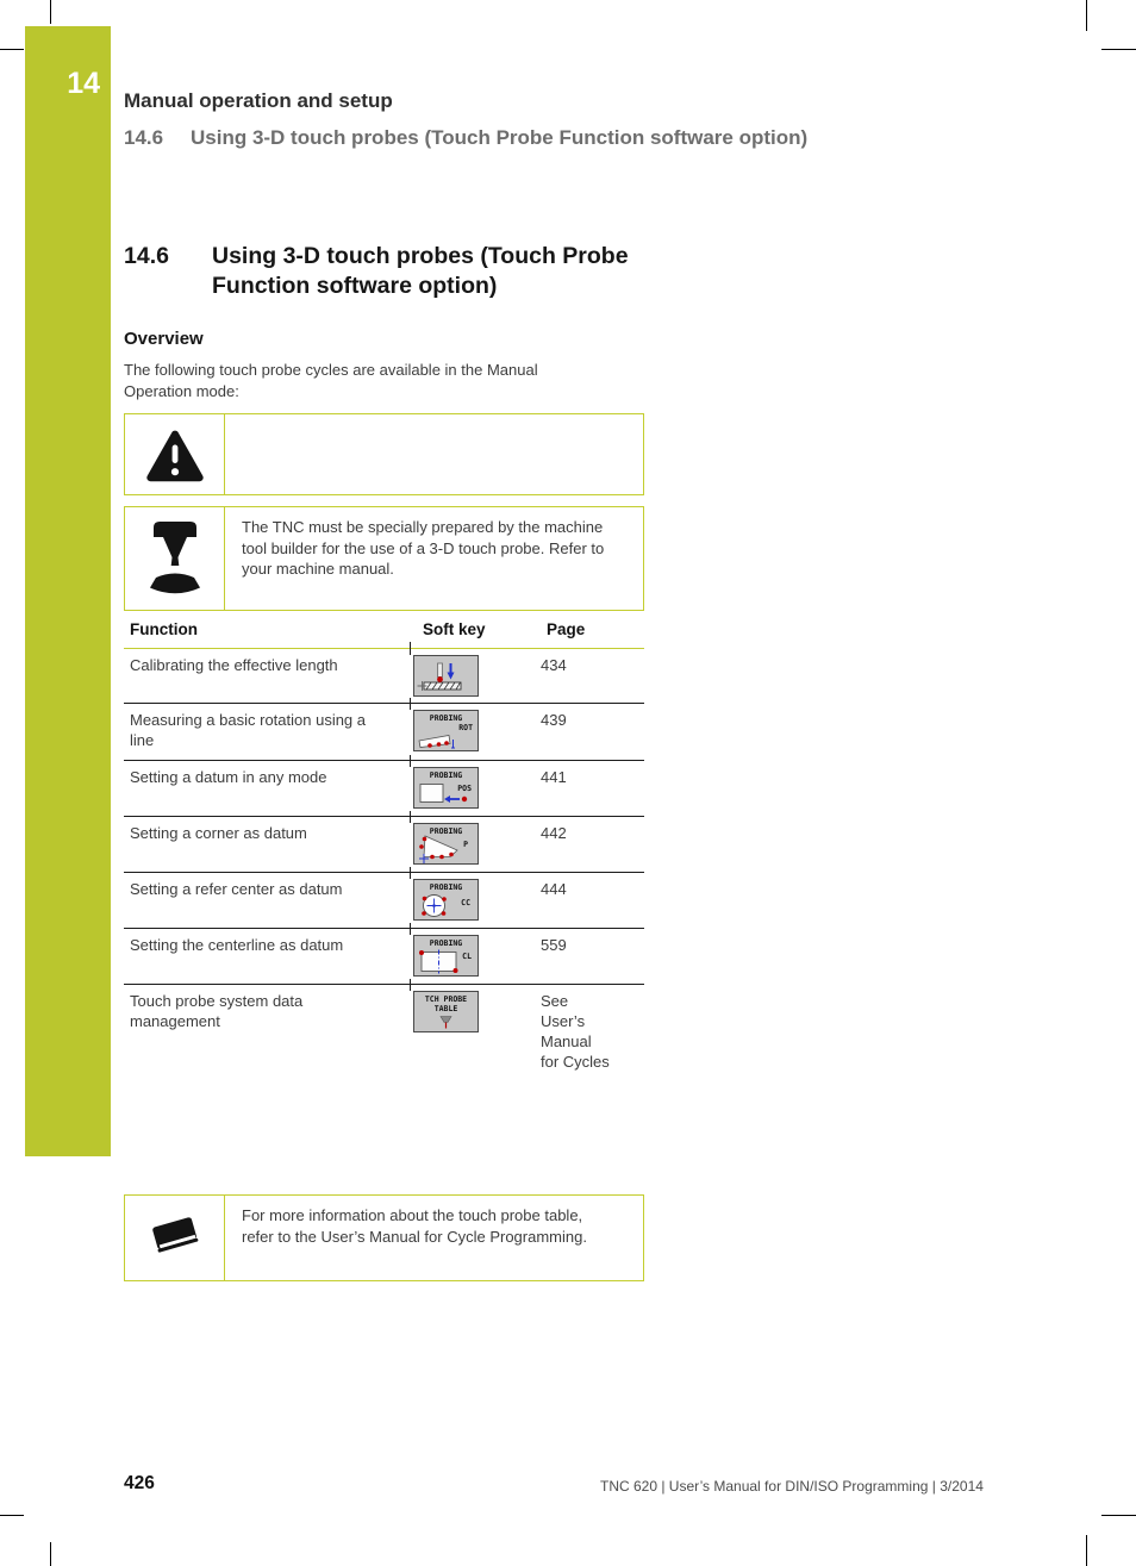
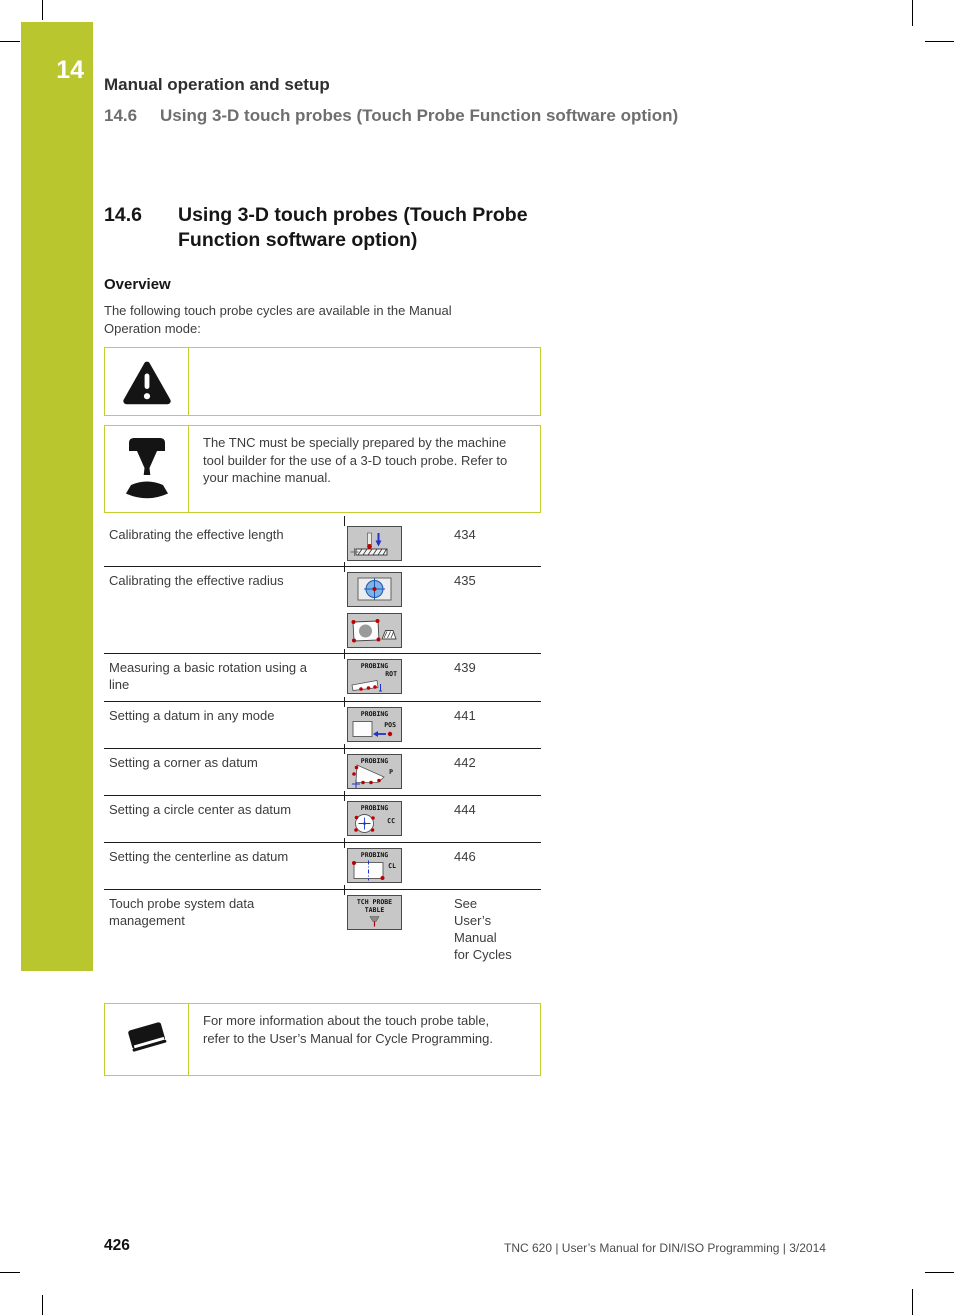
  14
  Manual operation and setup
  14.6 Using 3-D touch probes (Touch Probe Function software option)
  14.6
  Using 3-D touch probes (Touch Probe
  Function software option)
  Overview
  The following touch probe cycles are available in the Manual
  Operation mode:
  The TNC must be specially prepared by the machine
  tool builder for the use of a 3-D touch probe. Refer to
  your machine manual.
- Function
- Soft key
- Page
  Calibrating the effective length
  434
+ Calibrating the effective radius
+ 435
  Measuring a basic rotation using a
  line
  PROBING
  ROT
  439
  Setting a datum in any mode
  PROBING
  POS
  441
  Setting a corner as datum
  PROBING
  P
  442
- Setting a refer center as datum
+ Setting a circle center as datum
  PROBING
  CC
  444
  Setting the centerline as datum
  PROBING
  CL
- 559
+ 446
  Touch probe system data
  management
  TCH PROBE
  TABLE
  See
  User’s
  Manual
  for Cycles
  For more information about the touch probe table,
  refer to the User’s Manual for Cycle Programming.
  426
  TNC 620 | User’s Manual for DIN/ISO Programming | 3/2014
